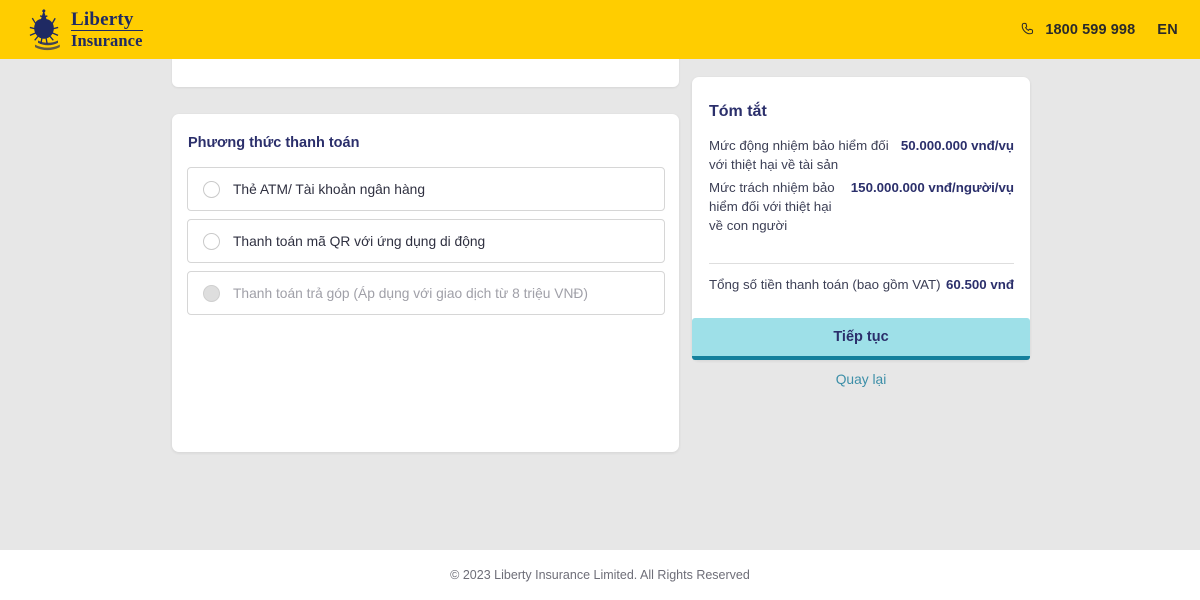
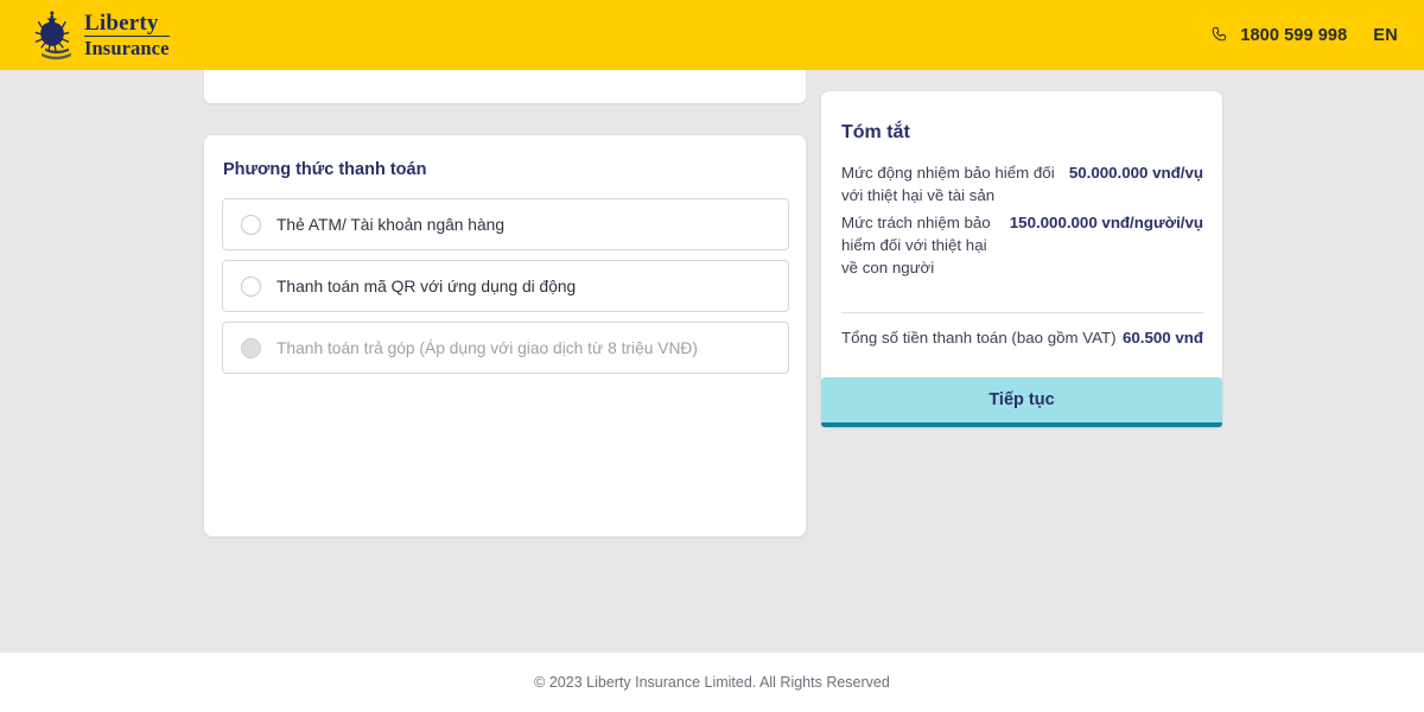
  Liberty
  Insurance
  1800 599 998
  EN
  Phương thức thanh toán
  Thẻ ATM/ Tài khoản ngân hàng
  Thanh toán mã QR với ứng dụng di động
  Thanh toán trả góp (Áp dụng với giao dịch từ 8 triệu VNĐ)
  Tóm tắt
  Mức động nhiệm bảo hiểm đối với thiệt hại về tài sản
  50.000.000 vnđ/vụ
  Mức trách nhiệm bảo hiểm đối với thiệt hại về con người
  150.000.000 vnđ/người/vụ
  Tổng số tiền thanh toán (bao gồm VAT)
  60.500 vnđ
  Tiếp tục
- Quay lại
  © 2023 Liberty Insurance Limited. All Rights Reserved
